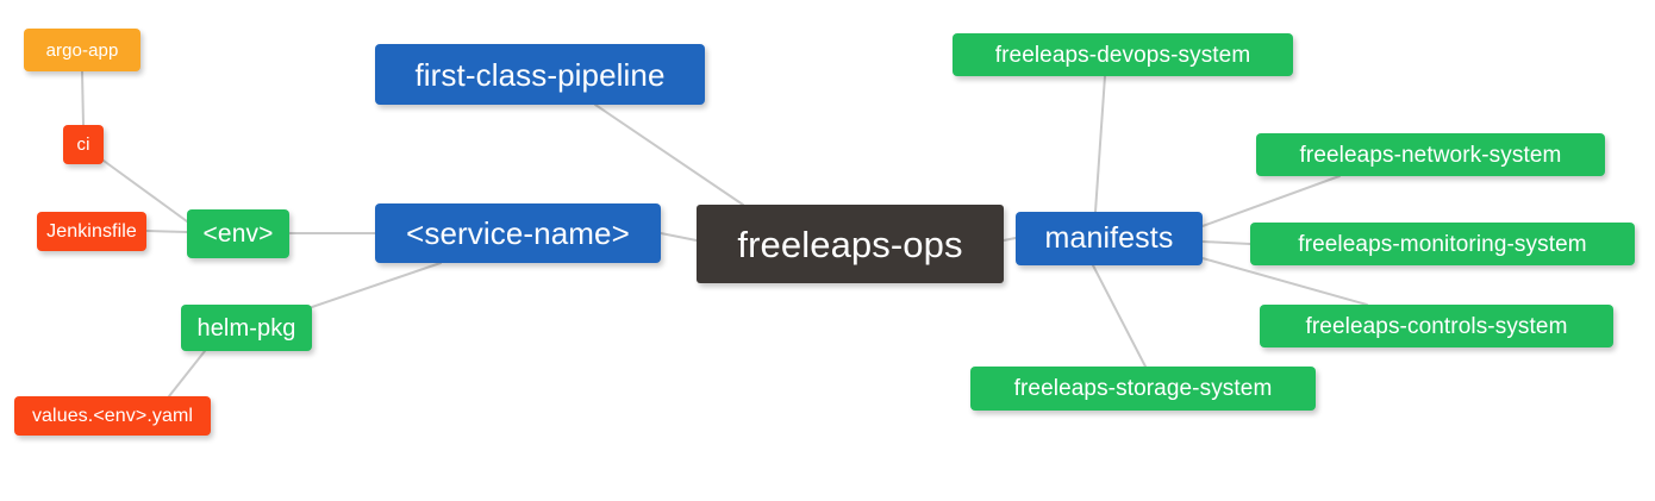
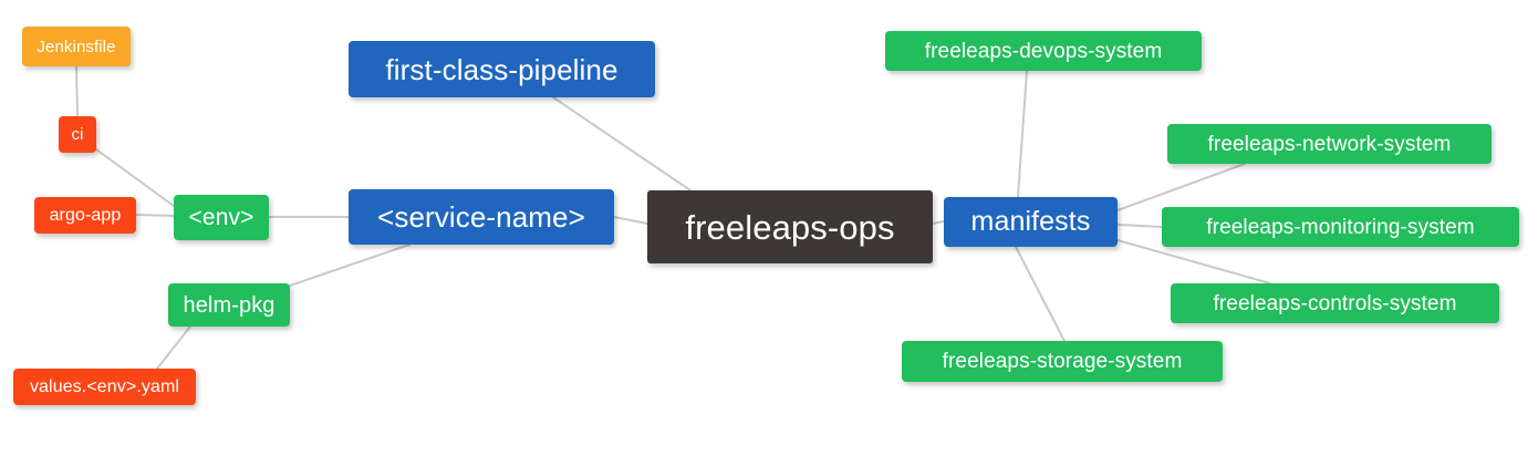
- argo-app
+ Jenkinsfile
  ci
- Jenkinsfile
+ argo-app
  <env>
  <service-name>
  first-class-pipeline
  helm-pkg
  values.<env>.yaml
  freeleaps-ops
  manifests
  freeleaps-devops-system
  freeleaps-network-system
  freeleaps-monitoring-system
  freeleaps-controls-system
  freeleaps-storage-system
